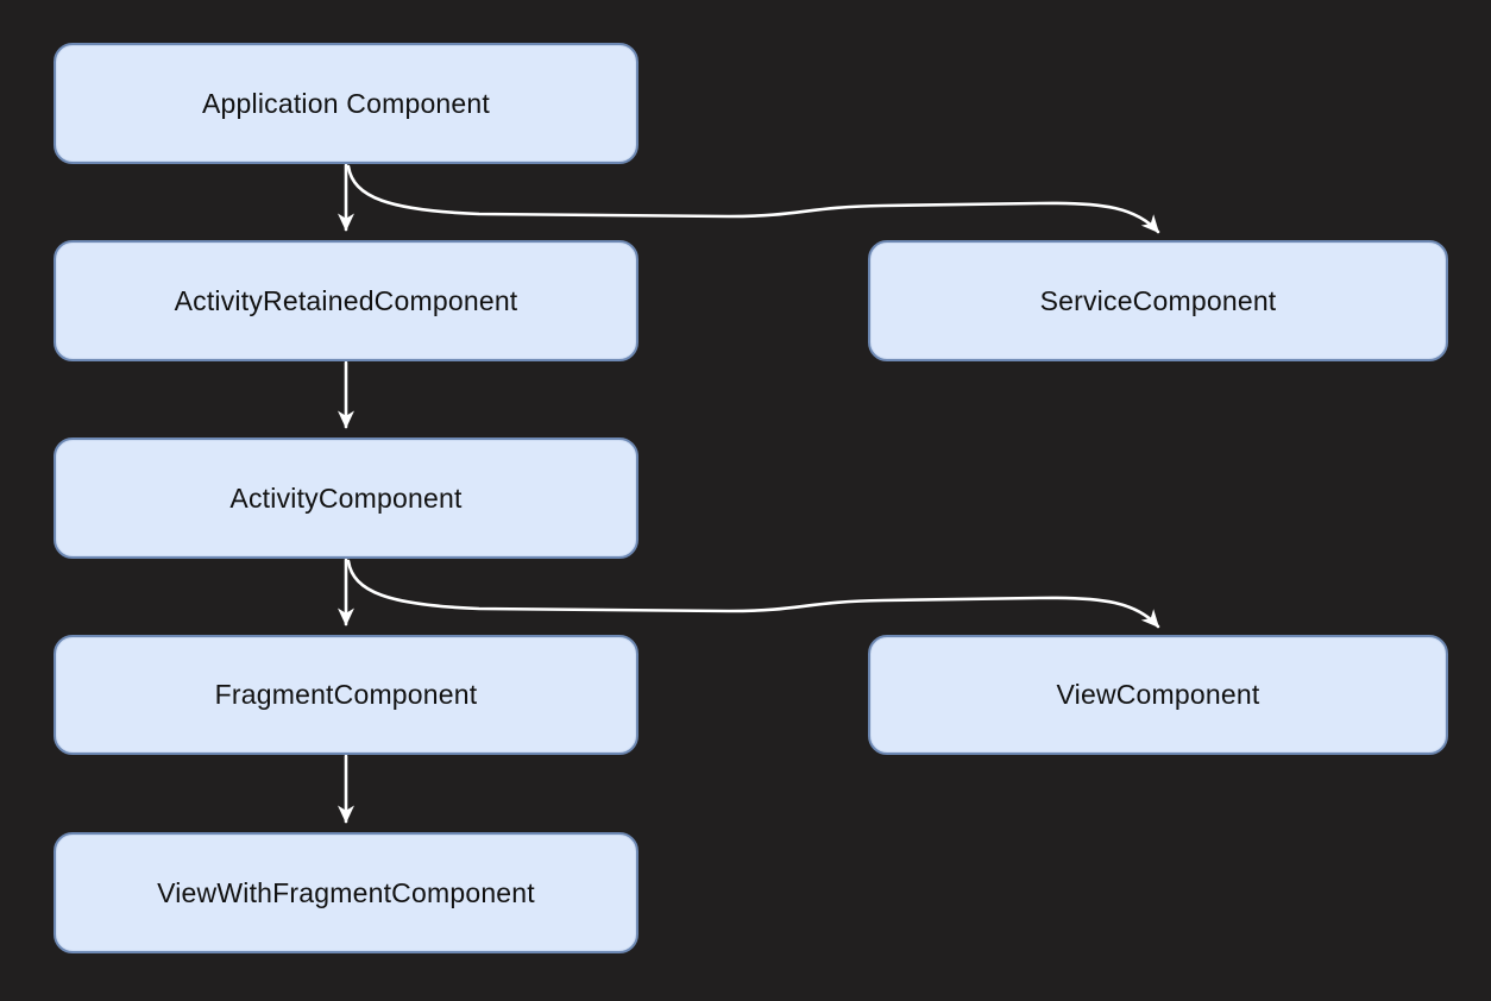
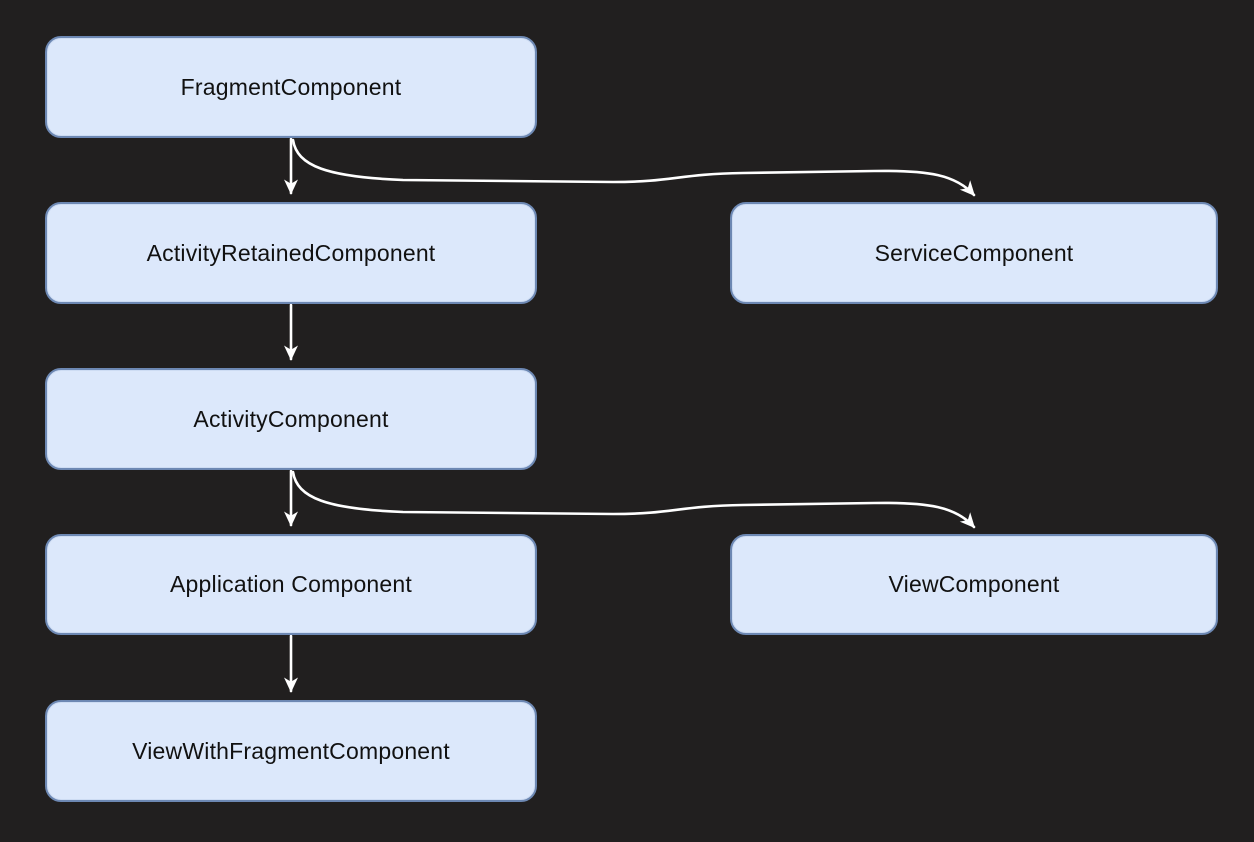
- Application Component
+ FragmentComponent
  ActivityRetainedComponent
  ServiceComponent
  ActivityComponent
- FragmentComponent
+ Application Component
  ViewComponent
  ViewWithFragmentComponent
